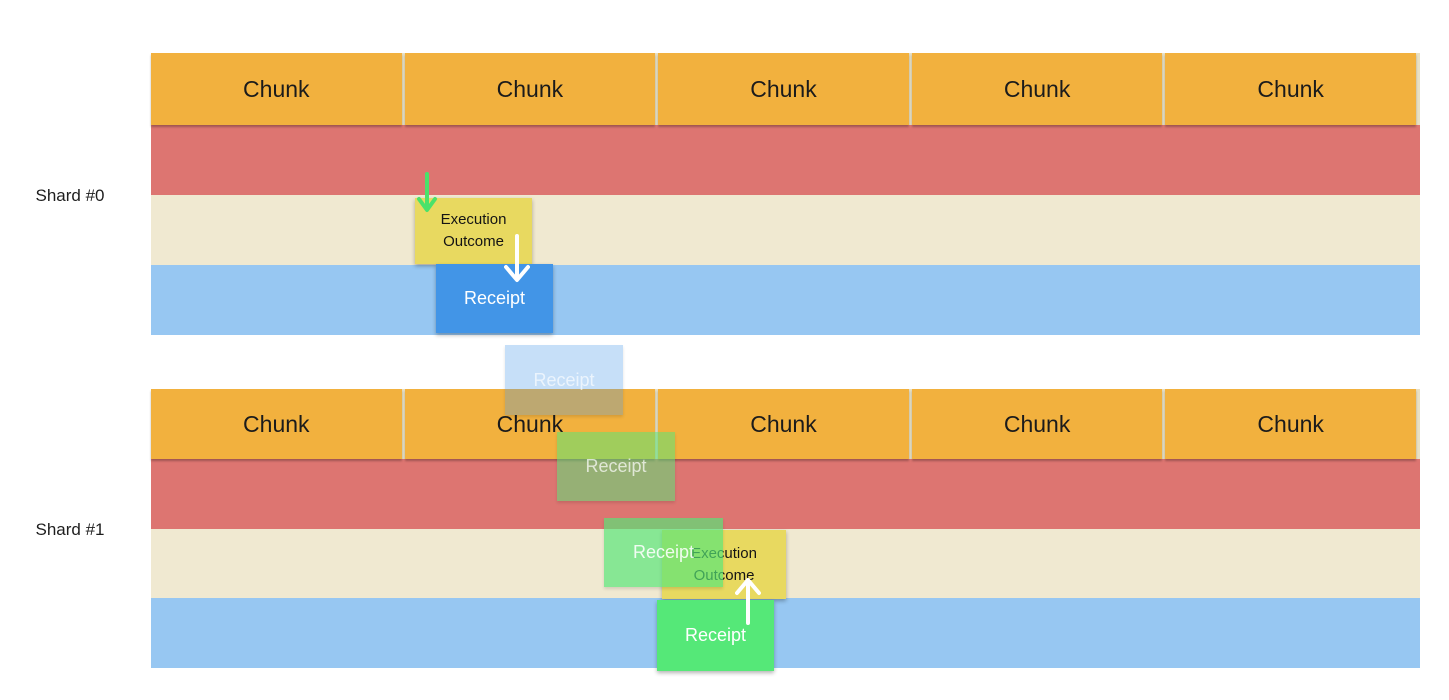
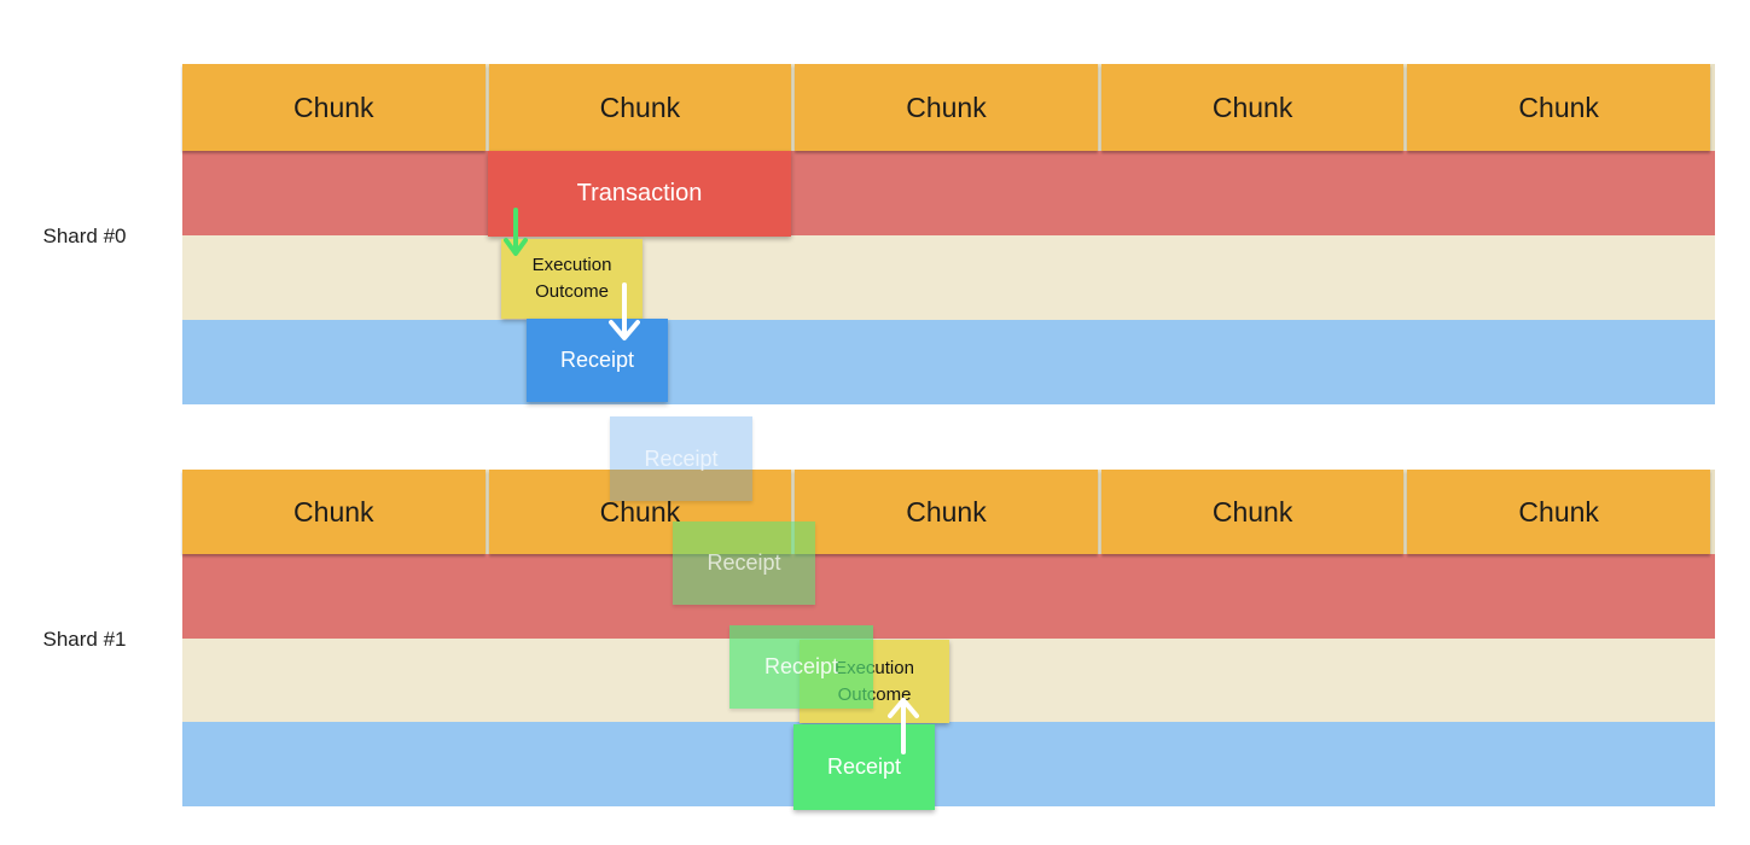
  Shard #0
  Shard #1
  Chunk
  Chunk
  Chunk
  Chunk
  Chunk
  Chunk
  Chunk
  Chunk
  Chunk
  Chunk
+ Transaction
  Execution Outcome
  Receipt
  Receipt
  Receipt
  Receipt
  Execution Outcome
  Receipt
